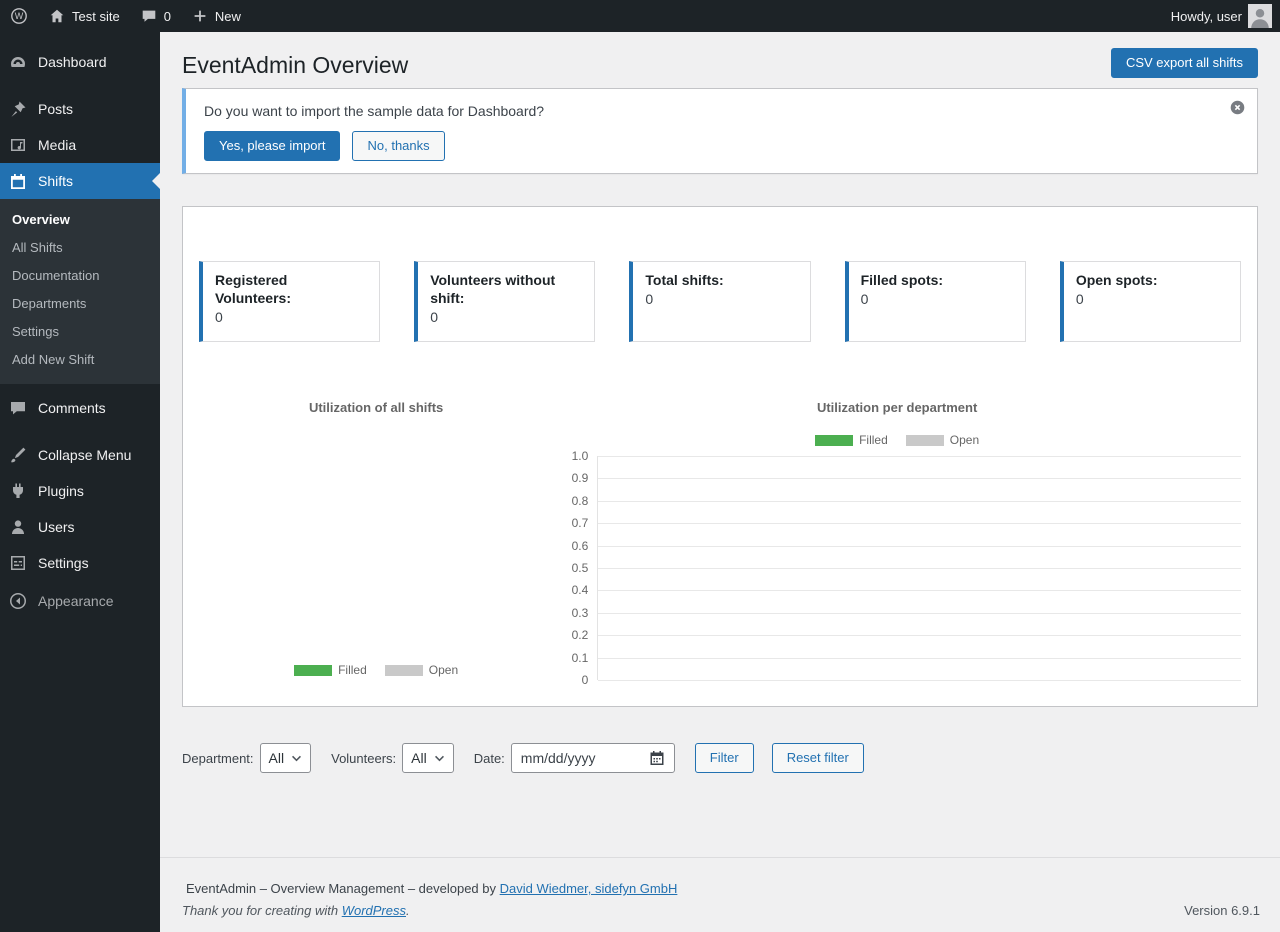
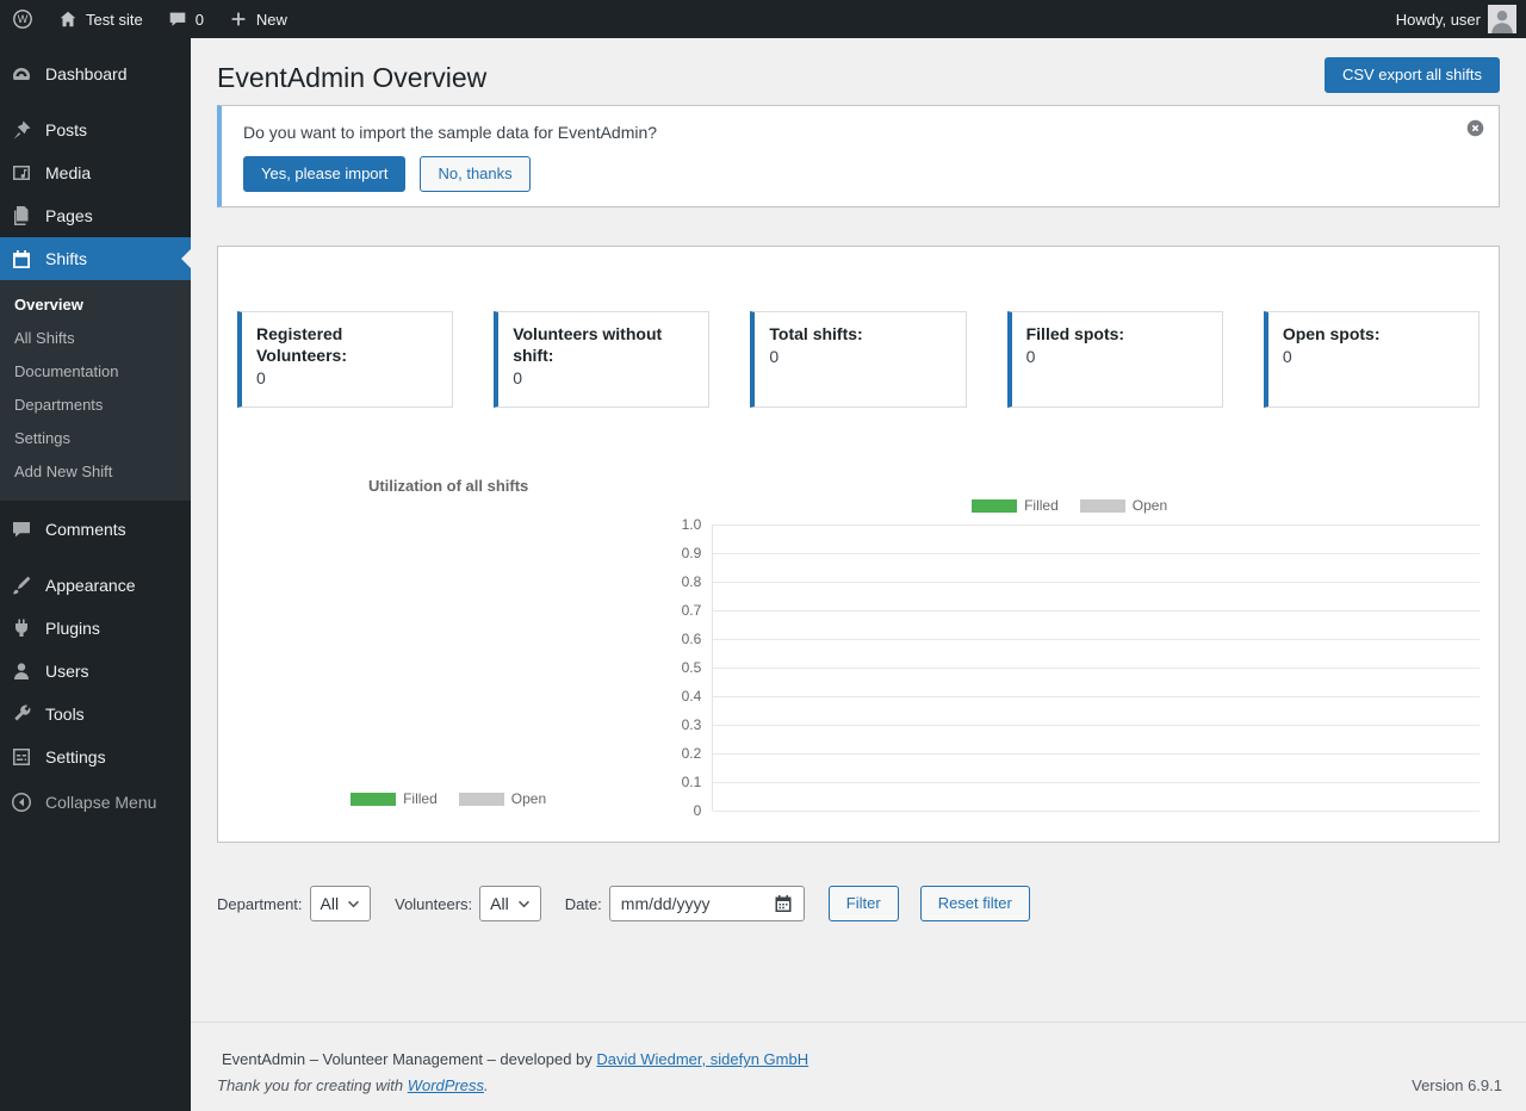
  W
  Test site
  0
  New
  Howdy, user
  Dashboard
  Posts
  Media
+ Pages
  Shifts
  Overview
  All Shifts
  Documentation
  Departments
  Settings
  Add New Shift
  Comments
- Collapse Menu
+ Appearance
  Plugins
  Users
+ Tools
  Settings
- Appearance
+ Collapse Menu
  EventAdmin Overview
  CSV export all shifts
- Do you want to import the sample data for Dashboard?
+ Do you want to import the sample data for EventAdmin?
  Yes, please import
  No, thanks
  Registered Volunteers:
  0
  Volunteers without shift:
  0
  Total shifts:
  0
  Filled spots:
  0
  Open spots:
  0
  Utilization of all shifts
  Filled
  Open
- Utilization per department
  Filled
  Open
  1.0
  0.9
  0.8
  0.7
  0.6
  0.5
  0.4
  0.3
  0.2
  0.1
  0
  Department:
  All
  Volunteers:
  All
  Date:
  mm/dd/yyyy
  Filter
  Reset filter
- EventAdmin – Overview Management – developed by David Wiedmer, sidefyn GmbH
+ EventAdmin – Volunteer Management – developed by David Wiedmer, sidefyn GmbH
  Thank you for creating with WordPress.
  Version 6.9.1
